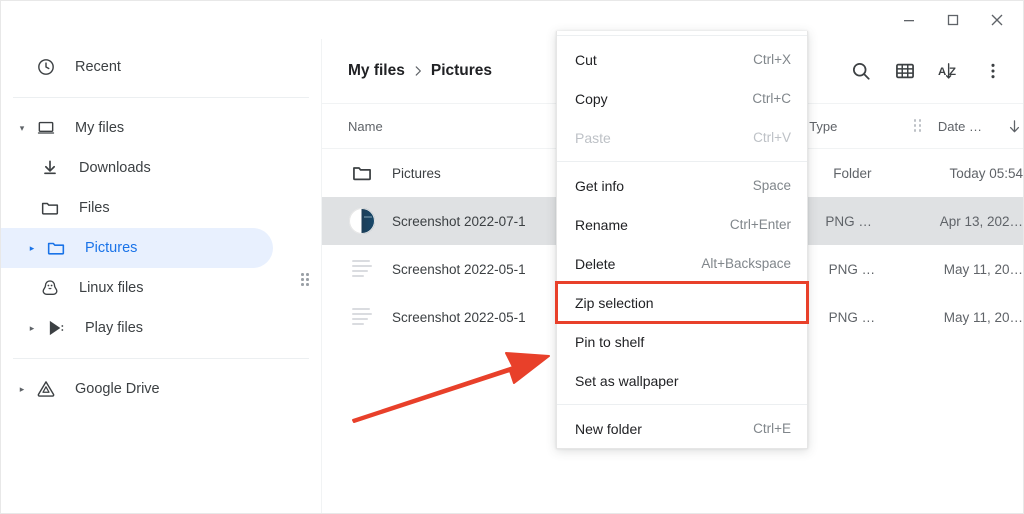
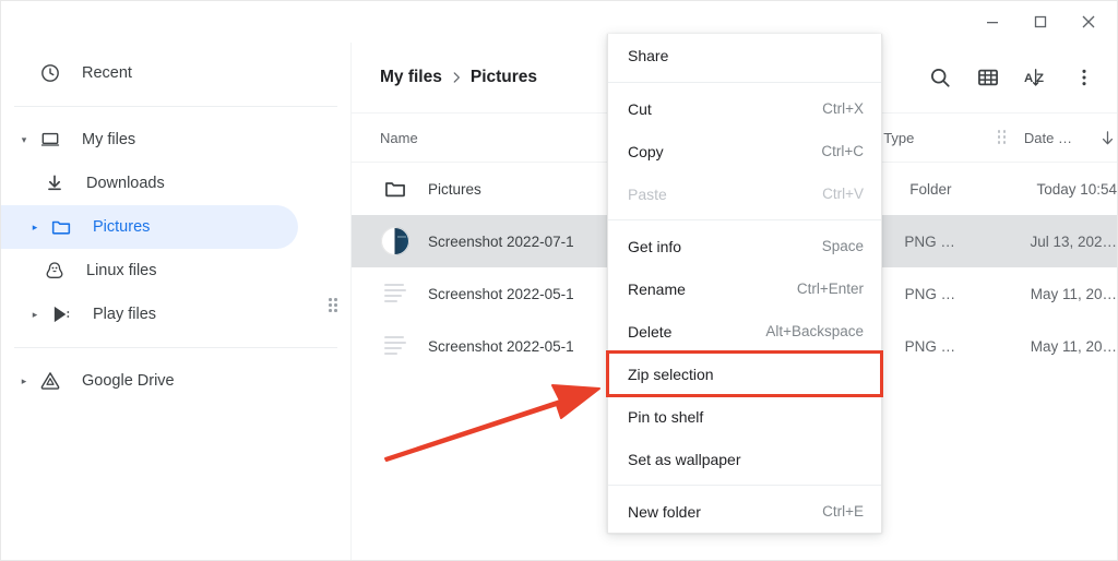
  Recent
  ▾
  My files
  Downloads
- Files
  ▸
  Pictures
  Linux files
  ▸
  Play files
  ▸
  Google Drive
  My files
  Pictures
  A
  Z
  Name
  Type
  Date …
  Pictures
  Folder
- Today 05:54
+ Today 10:54
  Screenshot 2022-07-1
  PNG …
- Apr 13, 202…
+ Jul 13, 202…
  Screenshot 2022-05-1
  PNG …
  May 11, 20…
  Screenshot 2022-05-1
  PNG …
  May 11, 20…
+ Share
  Cut
  Ctrl+X
  Copy
  Ctrl+C
  Paste
  Ctrl+V
  Get info
  Space
  Rename
  Ctrl+Enter
  Delete
  Alt+Backspace
  Zip selection
  Pin to shelf
  Set as wallpaper
  New folder
  Ctrl+E
